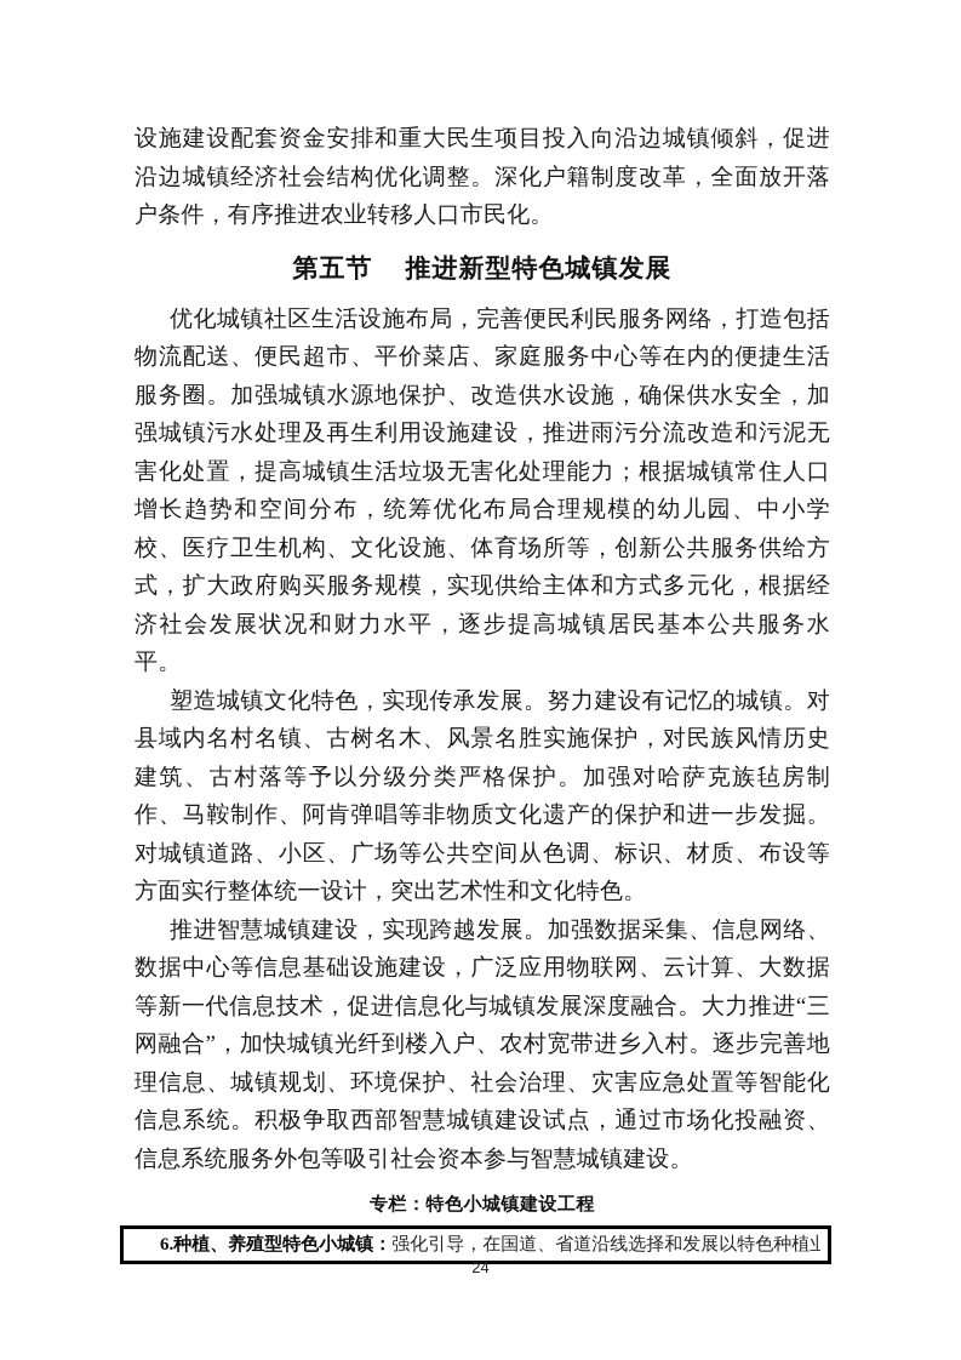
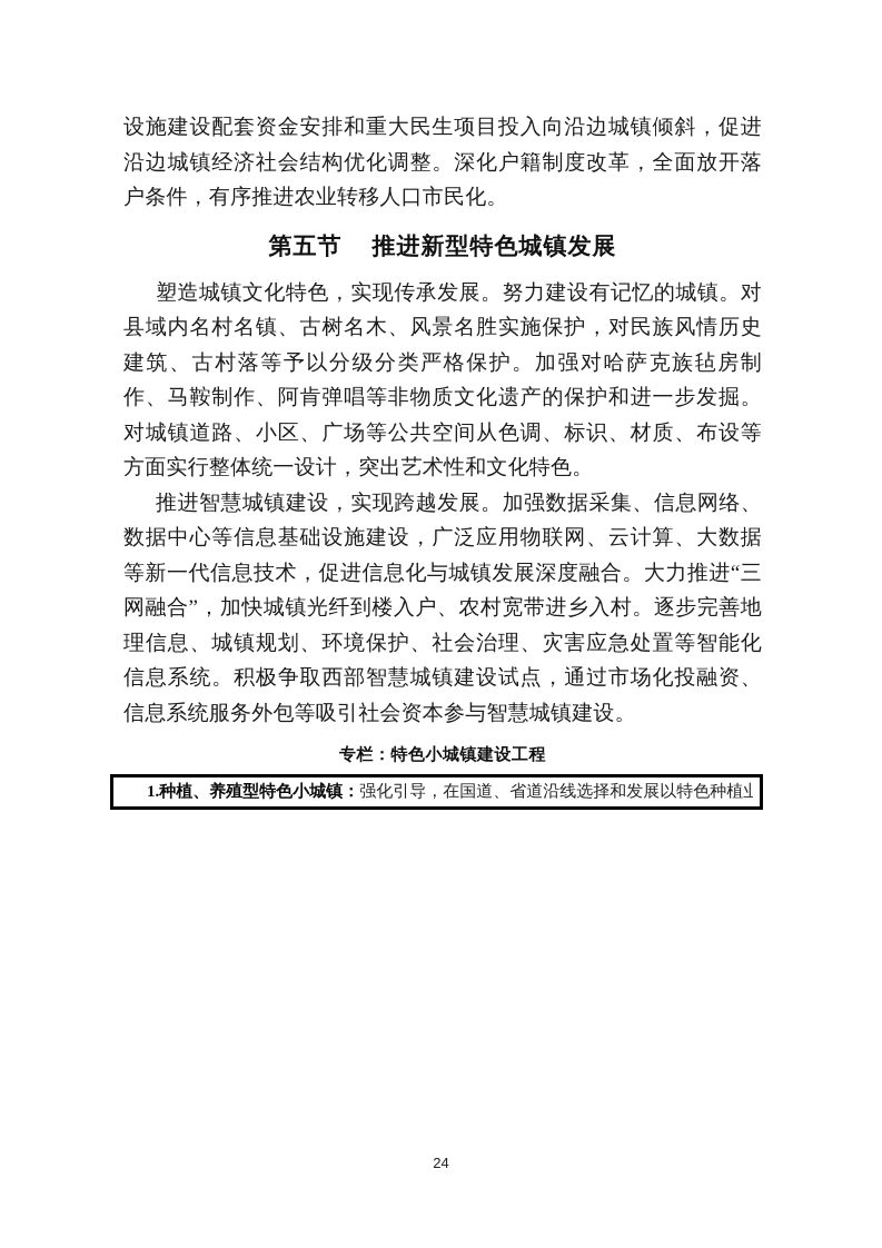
  设施建设配套资金安排和重大民生项目投入向沿边城镇倾斜，促进沿边城镇经济社会结构优化调整。深化户籍制度改革，全面放开落户条件，有序推进农业转移人口市民化。
  第五节 推进新型特色城镇发展
- 优化城镇社区生活设施布局，完善便民利民服务网络，打造包括物流配送、便民超市、平价菜店、家庭服务中心等在内的便捷生活服务圈。加强城镇水源地保护、改造供水设施，确保供水安全，加强城镇污水处理及再生利用设施建设，推进雨污分流改造和污泥无害化处置，提高城镇生活垃圾无害化处理能力；根据城镇常住人口增长趋势和空间分布，统筹优化布局合理规模的幼儿园、中小学校、医疗卫生机构、文化设施、体育场所等，创新公共服务供给方式，扩大政府购买服务规模，实现供给主体和方式多元化，根据经济社会发展状况和财力水平，逐步提高城镇居民基本公共服务水平。
  塑造城镇文化特色，实现传承发展。努力建设有记忆的城镇。对县域内名村名镇、古树名木、风景名胜实施保护，对民族风情历史建筑、古村落等予以分级分类严格保护。加强对哈萨克族毡房制作、马鞍制作、阿肯弹唱等非物质文化遗产的保护和进一步发掘。对城镇道路、小区、广场等公共空间从色调、标识、材质、布设等方面实行整体统一设计，突出艺术性和文化特色。
  推进智慧城镇建设，实现跨越发展。加强数据采集、信息网络、数据中心等信息基础设施建设，广泛应用物联网、云计算、大数据等新一代信息技术，促进信息化与城镇发展深度融合。大力推进“三网融合”，加快城镇光纤到楼入户、农村宽带进乡入村。逐步完善地理信息、城镇规划、环境保护、社会治理、灾害应急处置等智能化信息系统。积极争取西部智慧城镇建设试点，通过市场化投融资、信息系统服务外包等吸引社会资本参与智慧城镇建设。
  专栏：特色小城镇建设工程
- 6.种植、养殖型特色小城镇：强化引导，在国道、省道沿线选择和发展以特色种植业
+ 1.种植、养殖型特色小城镇：强化引导，在国道、省道沿线选择和发展以特色种植业
  24
